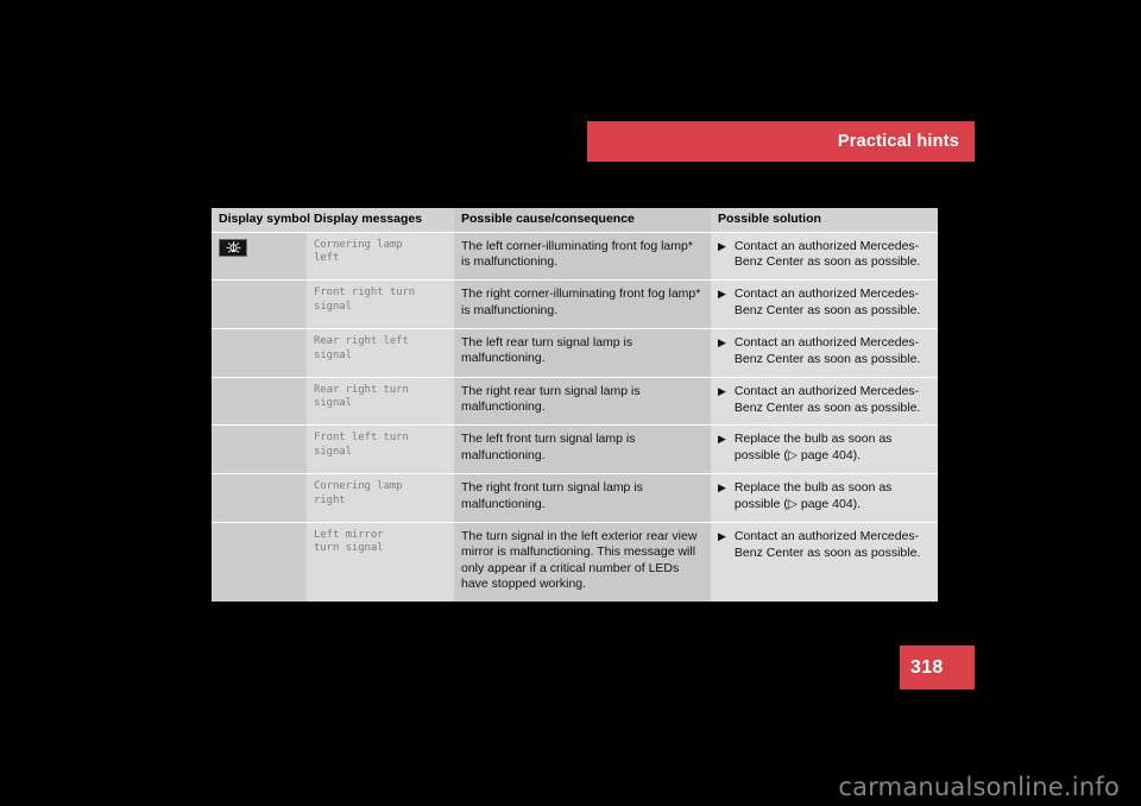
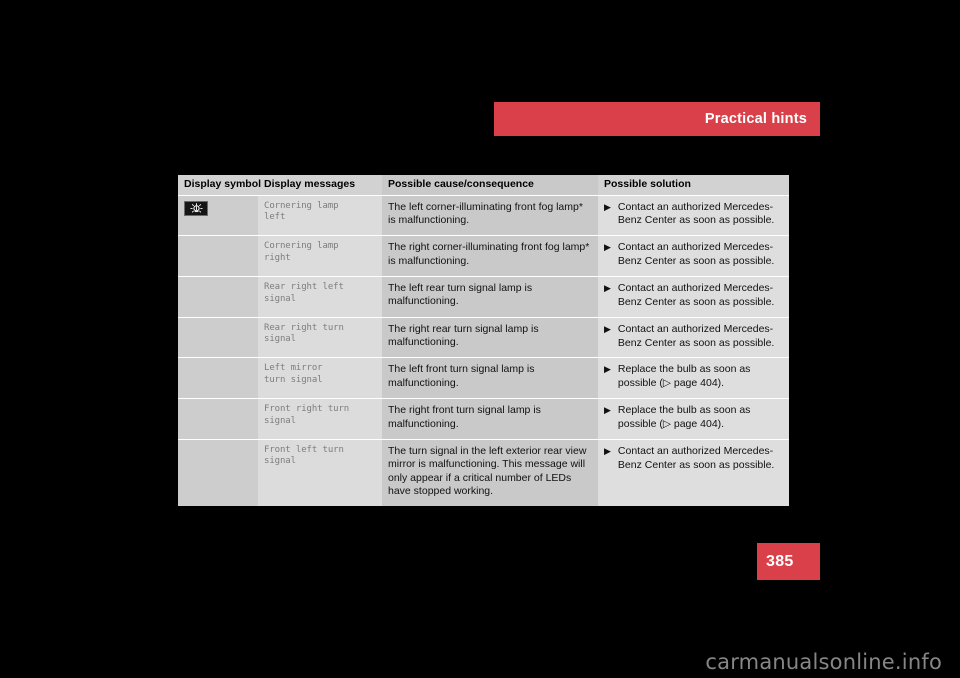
  Practical hints
  Display symbol	Display messages	Possible cause/consequence	Possible solution
  	Cornering lamp left	The left corner-illuminating front fog lamp* is malfunctioning.	▶ Contact an authorized Mercedes-Benz Center as soon as possible.
- 	Front right turn signal	The right corner-illuminating front fog lamp* is malfunctioning.	▶ Contact an authorized Mercedes-Benz Center as soon as possible.
+ 	Cornering lamp right	The right corner-illuminating front fog lamp* is malfunctioning.	▶ Contact an authorized Mercedes-Benz Center as soon as possible.
  	Rear right left signal	The left rear turn signal lamp is malfunctioning.	▶ Contact an authorized Mercedes-Benz Center as soon as possible.
  	Rear right turn signal	The right rear turn signal lamp is malfunctioning.	▶ Contact an authorized Mercedes-Benz Center as soon as possible.
- 	Front left turn signal	The left front turn signal lamp is malfunctioning.	▶ Replace the bulb as soon as possible (▷ page 404).
+ 	Left mirror turn signal	The left front turn signal lamp is malfunctioning.	▶ Replace the bulb as soon as possible (▷ page 404).
- 	Cornering lamp right	The right front turn signal lamp is malfunctioning.	▶ Replace the bulb as soon as possible (▷ page 404).
+ 	Front right turn signal	The right front turn signal lamp is malfunctioning.	▶ Replace the bulb as soon as possible (▷ page 404).
- 	Left mirror turn signal	The turn signal in the left exterior rear view mirror is malfunctioning. This message will only appear if a critical number of LEDs have stopped working.	▶ Contact an authorized Mercedes-Benz Center as soon as possible.
+ 	Front left turn signal	The turn signal in the left exterior rear view mirror is malfunctioning. This message will only appear if a critical number of LEDs have stopped working.	▶ Contact an authorized Mercedes-Benz Center as soon as possible.
- 318
+ 385
  carmanualsonline.info
